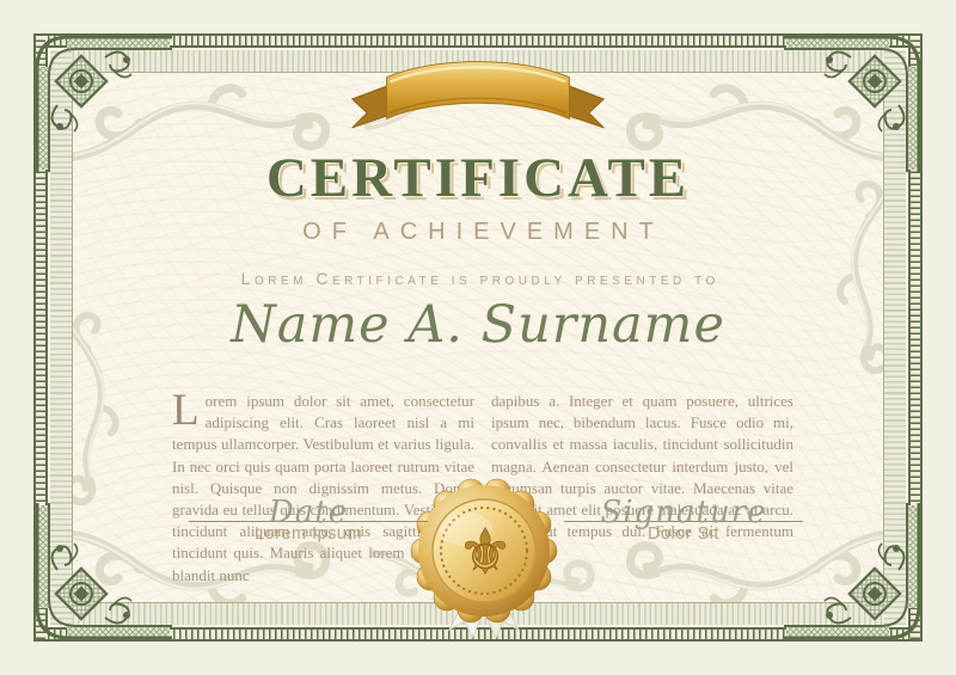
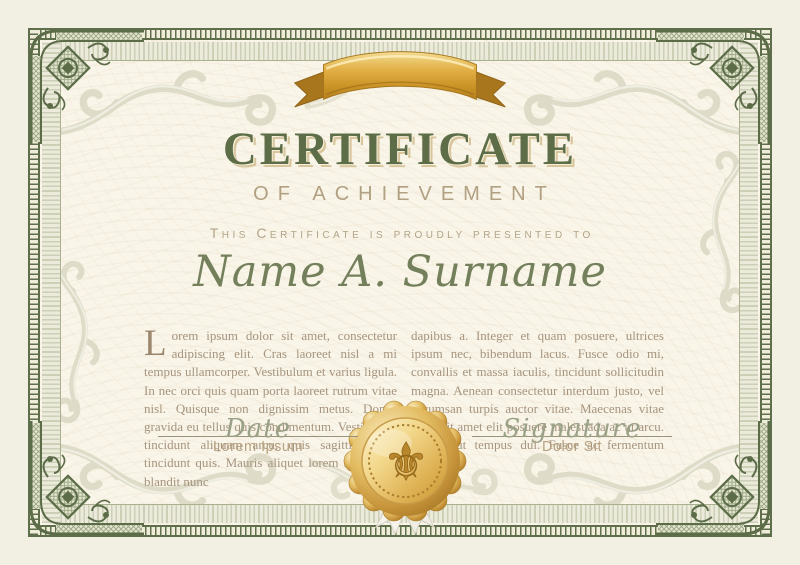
  CERTIFICATE
  OF ACHIEVEMENT
- Lorem Certificate is proudly presented to
+ This Certificate is proudly presented to
  Name A. Surname
  L
  orem ipsum dolor sit amet, consectetur adipiscing elit. Cras laoreet nisl a mi tempus ullamcorper. Vestibulum et varius ligula. In nec orci quis quam porta laoreet rutrum vitae nisl. Quisque non dignissim metus. Don gravida eu tellus quis condimentum. Vesti tincidunt aliquam arcu, quis sagitt tincidunt quis. Mauris aliquet lorem blandit nunc
  dapibus a. Integer et quam posuere, ultrices ipsum nec, bibendum lacus. Fusce odio mi, convallis et massa iaculis, tincidunt sollicitudin magna. Aenean consectetur interdum justo, vel umsan turpis auctor vitae. Maecenas vitae it amet elit posuere malesuada ac ut arcu. t tempus dui. Fusce ac fermentum
  Date
  Lorem Ipsum
  Signature
  Dolor Sit
  ⚜
